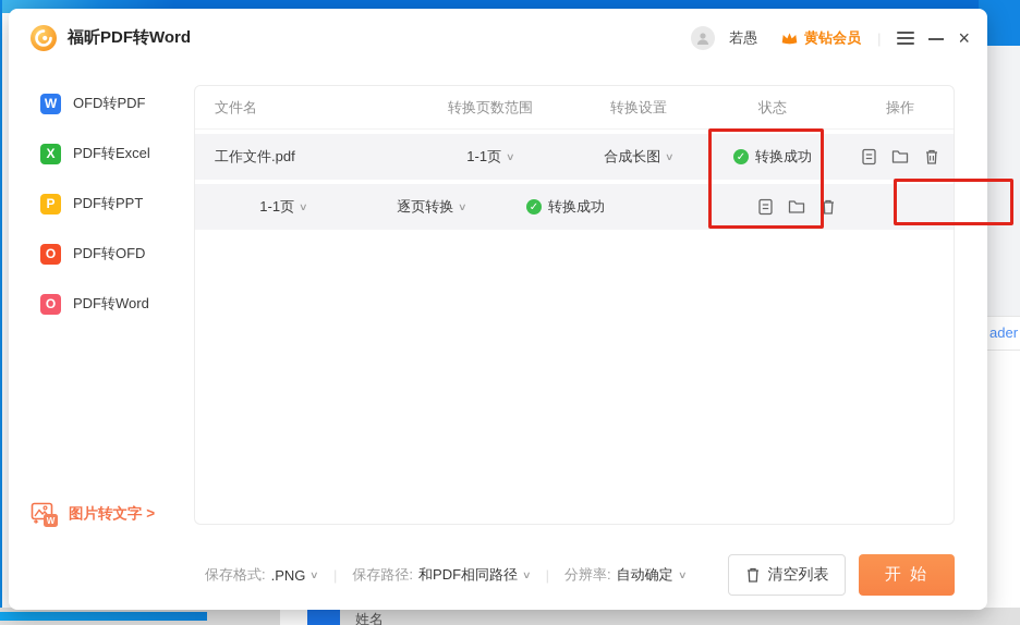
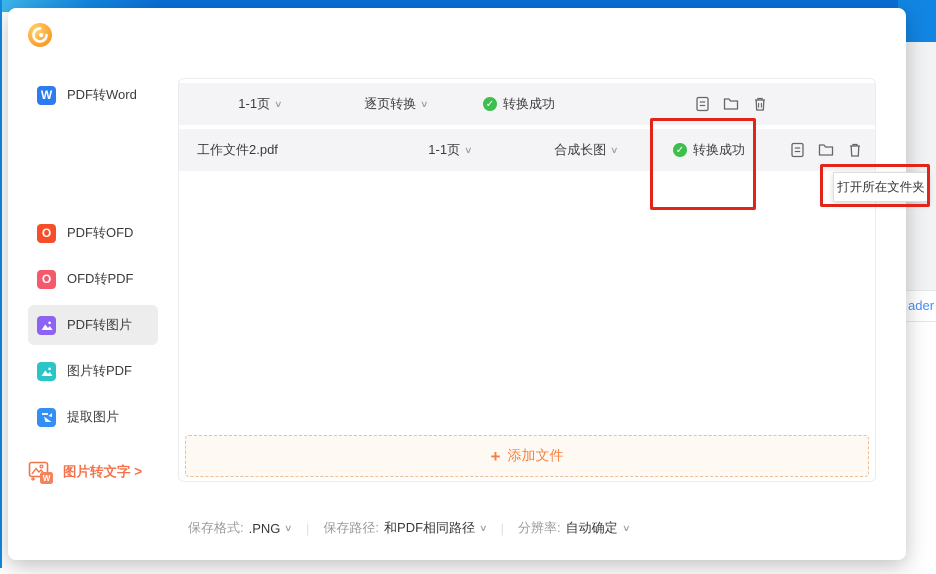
  ader
- 姓名
- 福昕PDF转Word
- 若愚
- 黄钻会员
- ×
  W
- OFD转PDF
+ PDF转Word
- X
- PDF转Excel
- P
- PDF转PPT
  O
  PDF转OFD
  O
- PDF转Word
+ OFD转PDF
+ PDF转图片
+ 图片转PDF
+ 提取图片
  W
  图片转文字 >
- 文件名
- 转换页数范围
- 转换设置
- 状态
- 操作
- 工作文件.pdf
  1-1页
  ∨
- 合成长图
+ 逐页转换
  ∨
  ✓
  转换成功
+ 工作文件2.pdf
  1-1页
  ∨
- 逐页转换
+ 合成长图
  ∨
  ✓
  转换成功
+ +
+ 添加文件
+ 打开所在文件夹
  保存格式:
  .PNG
  ∨
  |
  保存路径:
  和PDF相同路径
  ∨
  |
  分辨率:
  自动确定
  ∨
- 清空列表
- 开 始
